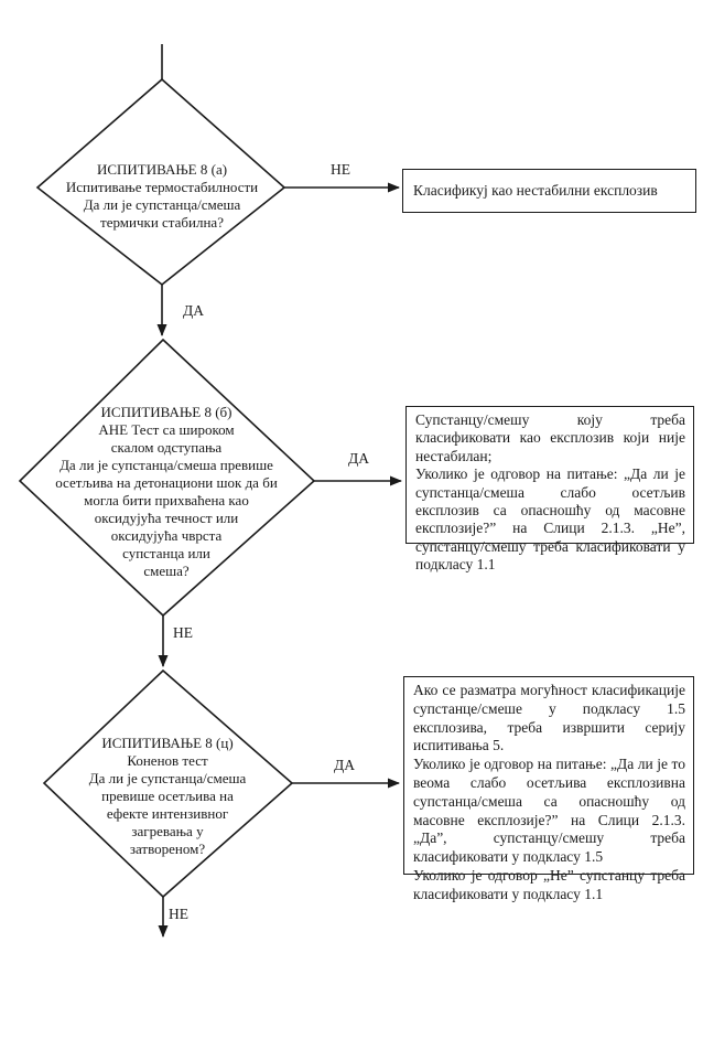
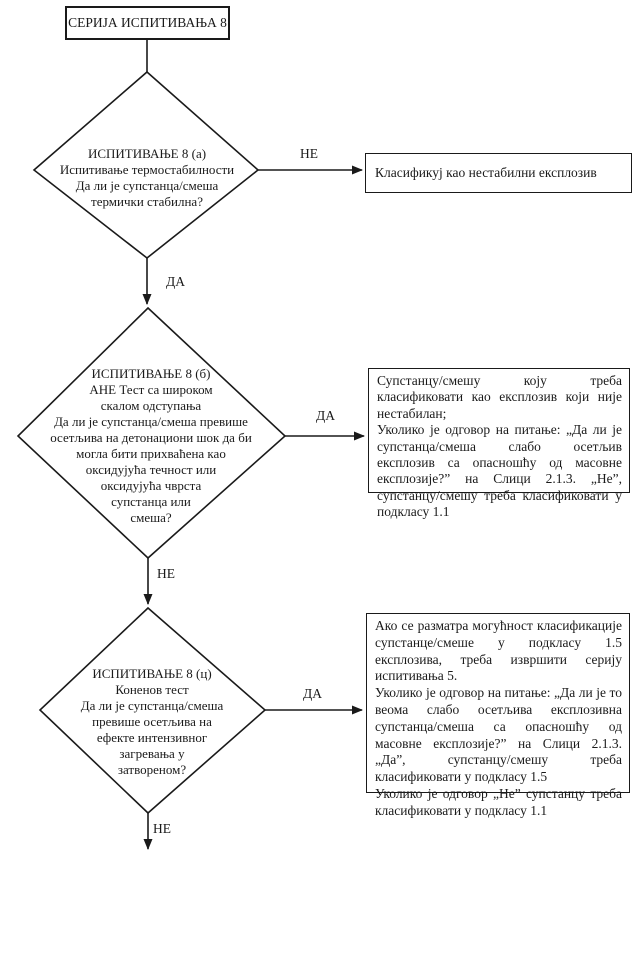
+ СЕРИЈА ИСПИТИВАЊА 8
  ИСПИТИВАЊЕ 8 (а)
  Испитивање термостабилности
  Да ли је супстанца/смеша
  термички стабилна?
  ИСПИТИВАЊЕ 8 (б)
  АНЕ Тест са широком
  скалом одступања
  Да ли је супстанца/смеша превише
  осетљива на детонациони шок да би
  могла бити прихваћена као
  оксидујућа течност или
  оксидујућа чврста
  супстанца или
  смеша?
  ИСПИТИВАЊЕ 8 (ц)
  Коненов тест
  Да ли је супстанца/смеша
  превише осетљива на
  ефекте интензивног
  загревања у
  затвореном?
  НЕ
  ДА
  ДА
  НЕ
  ДА
  НЕ
  Класификуј као нестабилни експлозив
  Супстанцу/смешу коју треба класификовати као експлозив који није нестабилан;
  Уколико је одговор на питање: „Да ли је супстанца/смеша слабо осетљив експлозив са опасношћу од масовне експлозије?” на Слици 2.1.3. „Не”, супстанцу/смешу треба класификовати у подкласу 1.1
  Ако се разматра могућност класификације супстанце/смеше у подкласу 1.5 експлозива, треба извршити серију испитивања 5.
  Уколико је одговор на питање: „Да ли је то веома слабо осетљива експлозивна супстанца/смеша са опасношћу од масовне експлозије?” на Слици 2.1.3. „Да”, супстанцу/смешу треба класификовати у подкласу 1.5
  Уколико је одговор „Не” супстанцу треба класификовати у подкласу 1.1
